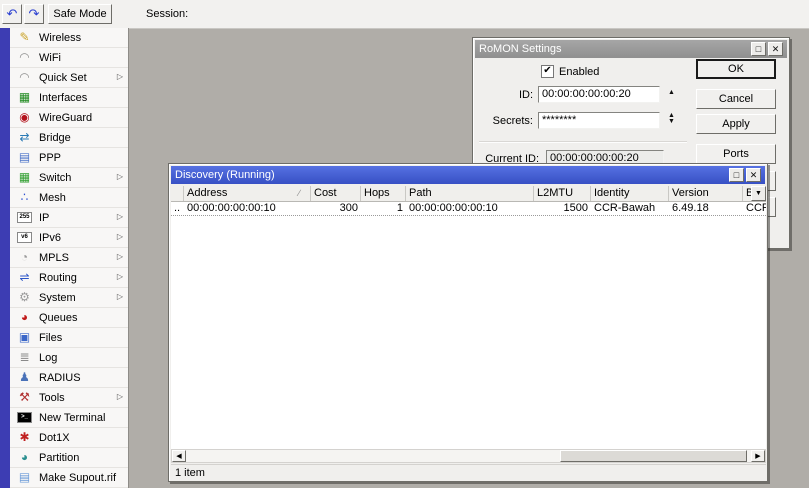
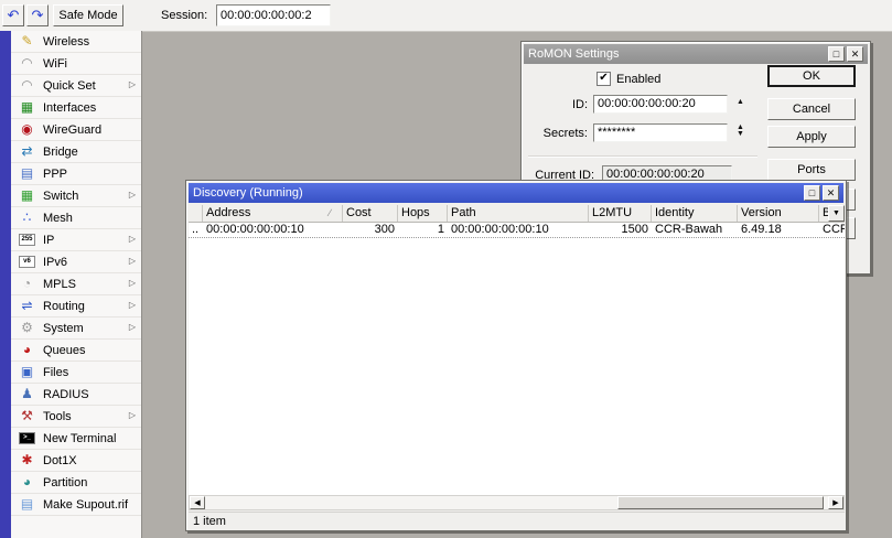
  ↶
  ↷
  Safe Mode
  Session:
+ 00:00:00:00:00:2
  ✎
  Wireless
  ◠
  WiFi
  ◠
  Quick Set
  ▷
  ▦
  Interfaces
  ◉
  WireGuard
  ⇄
  Bridge
  ▤
  PPP
  ▦
  Switch
  ▷
  ∴
  Mesh
  IP
  ▷
  IPv6
  ▷
  ◔
  MPLS
  ▷
  ⇌
  Routing
  ▷
  ⚙
  System
  ▷
  ◕
  Queues
  ▣
  Files
- ≣
- Log
  ♟
  RADIUS
  ⚒
  Tools
  ▷
  New Terminal
  ✱
  Dot1X
  ◕
  Partition
  ▤
  Make Supout.rif
  RoMON Settings
  □
  ✕
  ✔
  Enabled
  ID:
  00:00:00:00:00:20
  Secrets:
  ********
  Current ID:
  00:00:00:00:00:20
  OK
  Cancel
  Apply
  Ports
  Discovery (Running)
  □
  ✕
  Address
  ∕
  Cost
  Hops
  Path
  L2MTU
  Identity
  Version
  ..
  00:00:00:00:00:10
  300
  1
  00:00:00:00:00:10
  1500
  CCR-Bawah
  6.49.18
  CCR
  1 item
